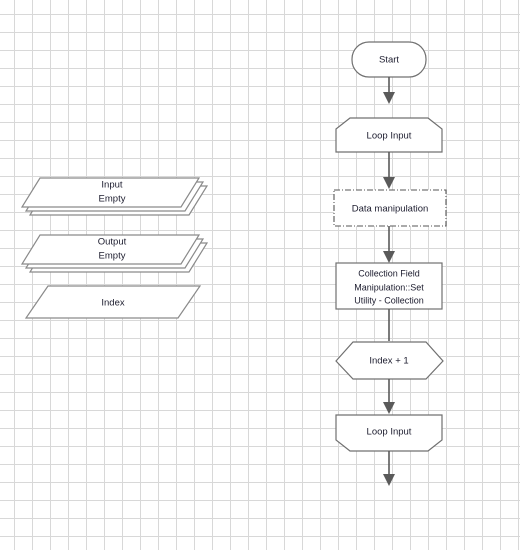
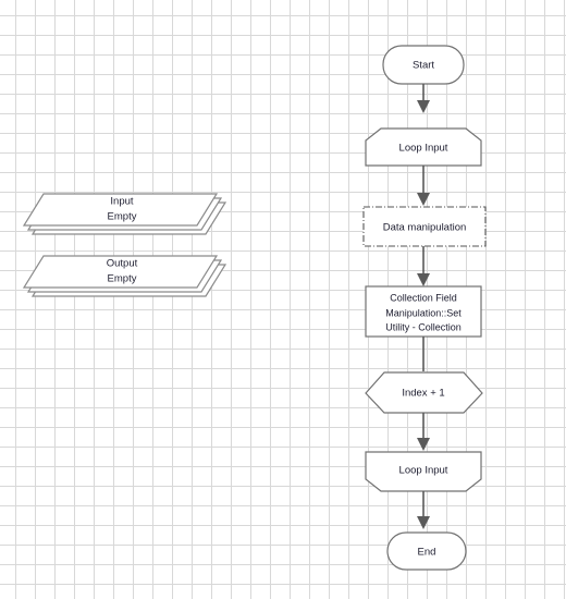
  Input
  Empty
  Output
  Empty
- Index
  Start
  Loop Input
  Data manipulation
  Collection Field
  Manipulation::Set
  Utility - Collection
  Index + 1
  Loop Input
+ End
